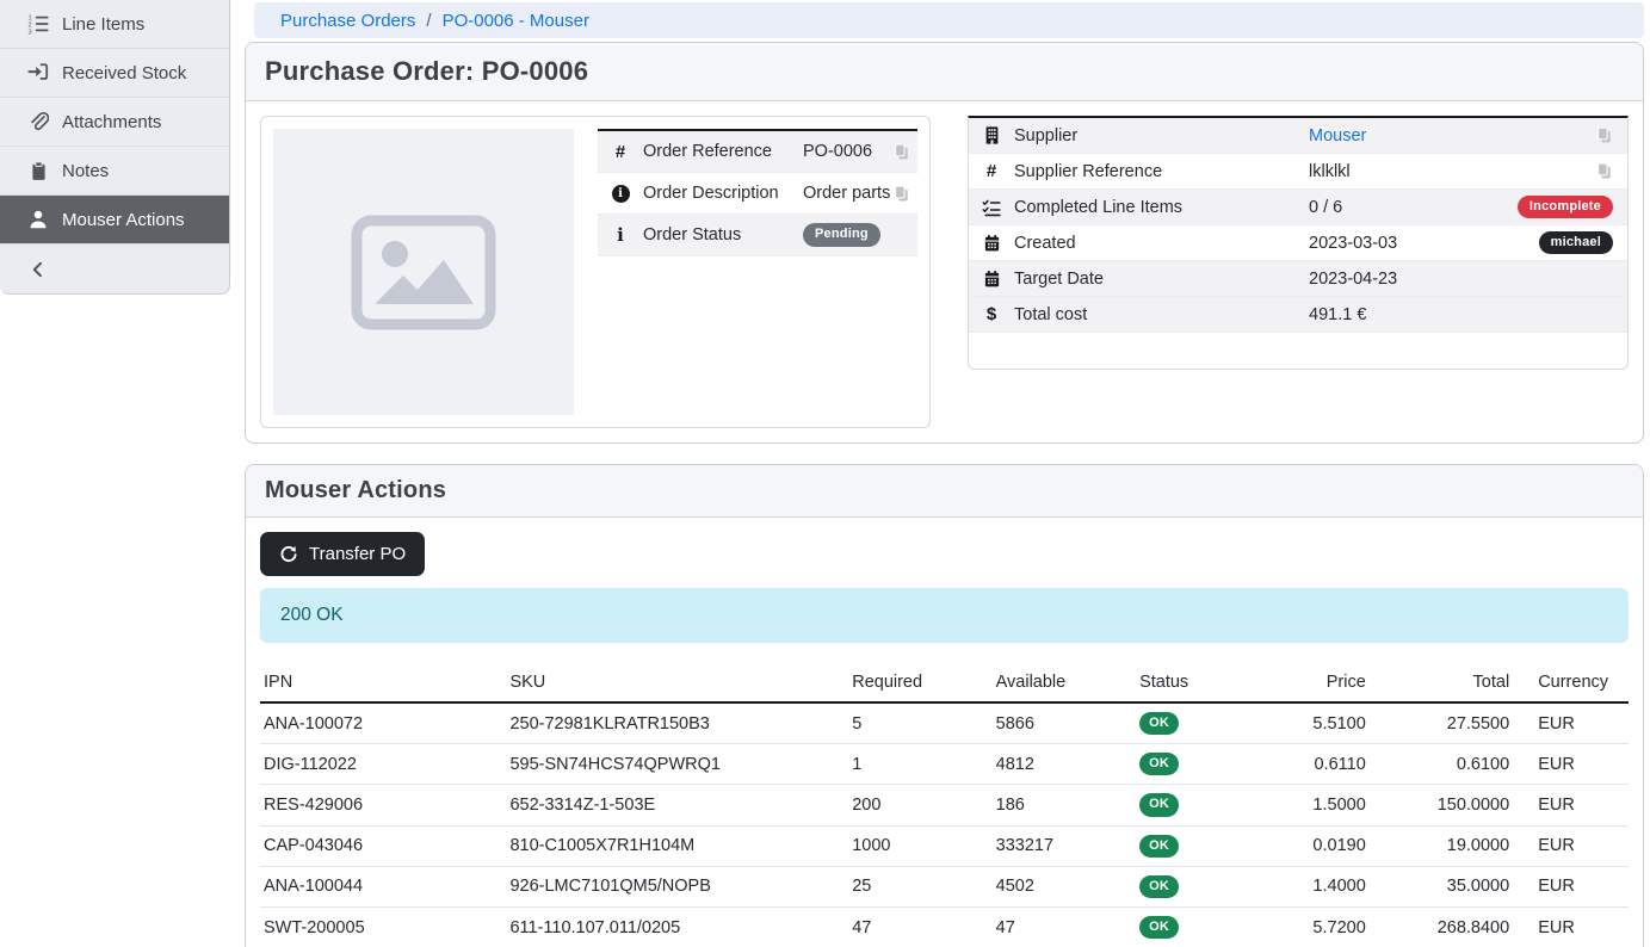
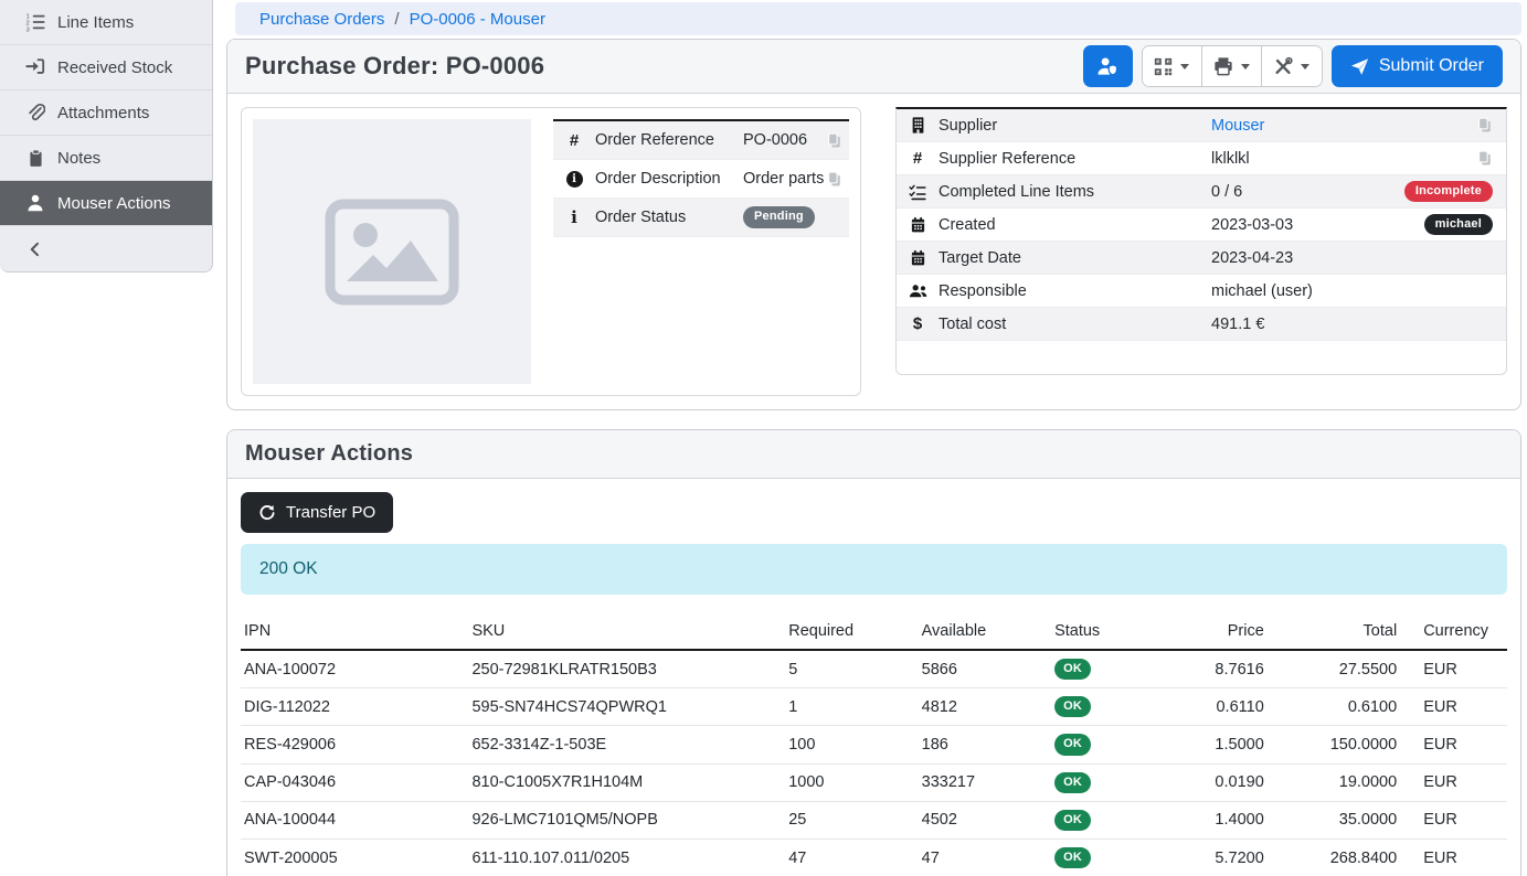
  Line Items
  Received Stock
  Attachments
  Notes
  Mouser Actions
  Purchase Orders
  /
  PO-0006 - Mouser
  Purchase Order: PO-0006
+ Submit Order
  #
  Order Reference
  PO-0006
  i
  Order Description
  Order parts
  i
  Order Status
  Pending
  Supplier
  Mouser
  #
  Supplier Reference
  lklklkl
  Completed Line Items
  0 / 6
  Incomplete
  Created
  2023-03-03
  michael
  Target Date
  2023-04-23
+ Responsible
+ michael (user)
  $
  Total cost
  491.1 €
  Mouser Actions
  Transfer PO
  200 OK
  IPN	SKU	Required	Available	Status	Price	Total	Currency
- ANA-100072	250-72981KLRATR150B3	5	5866	OK	5.5100	27.5500	EUR
+ ANA-100072	250-72981KLRATR150B3	5	5866	OK	8.7616	27.5500	EUR
  DIG-112022	595-SN74HCS74QPWRQ1	1	4812	OK	0.6110	0.6100	EUR
- RES-429006	652-3314Z-1-503E	200	186	OK	1.5000	150.0000	EUR
+ RES-429006	652-3314Z-1-503E	100	186	OK	1.5000	150.0000	EUR
  CAP-043046	810-C1005X7R1H104M	1000	333217	OK	0.0190	19.0000	EUR
  ANA-100044	926-LMC7101QM5/NOPB	25	4502	OK	1.4000	35.0000	EUR
  SWT-200005	611-110.107.011/0205	47	47	OK	5.7200	268.8400	EUR
